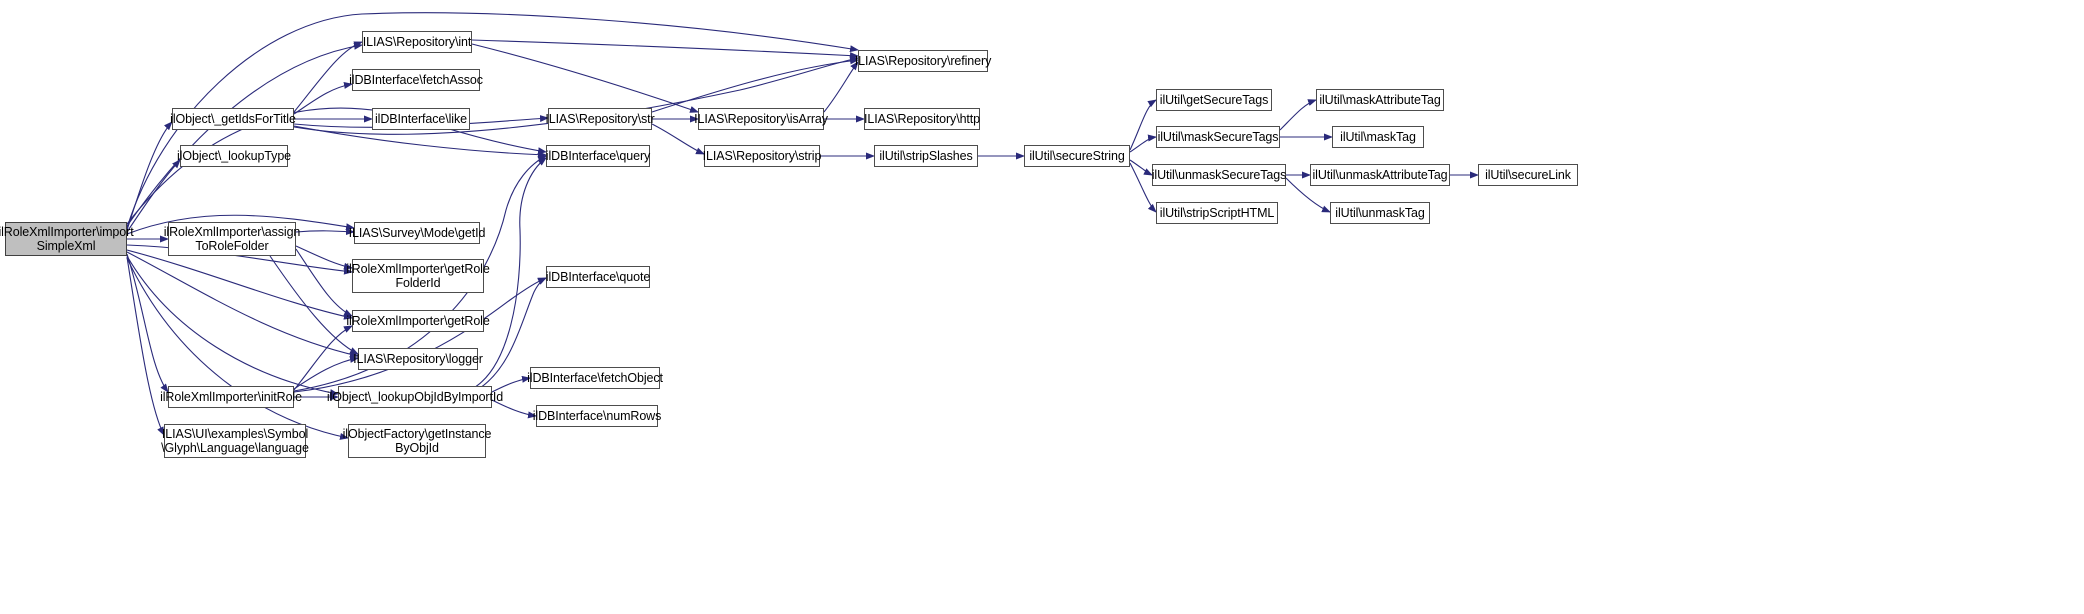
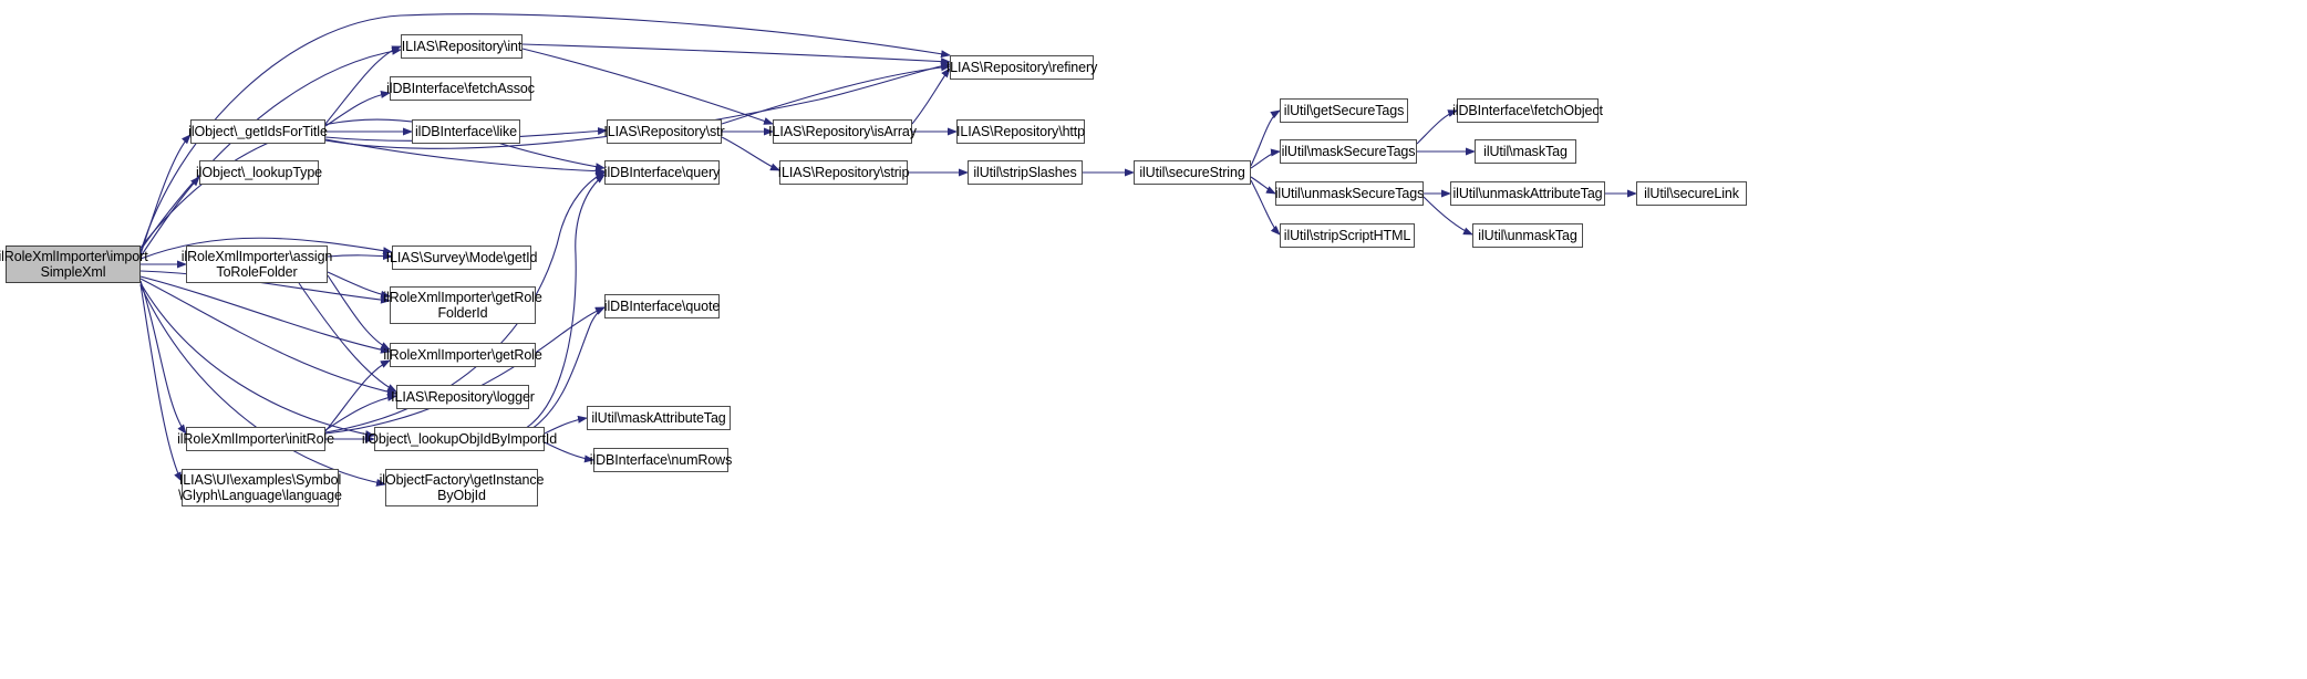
  lRoleXmlImporter\import
  SimpleXml
  ilObject\_getIdsForTitle
  ilObject\_lookupType
  ilRoleXmlImporter\assign
  ToRoleFolder
  ilRoleXmlImporter\initRole
  ILIAS\UI\examples\Symbol
  \Glyph\Language\language
  ILIAS\Repository\int
  ilDBInterface\fetchAssoc
  ilDBInterface\like
  ilDBInterface\query
  ilDBInterface\quote
  ILIAS\Survey\Mode\getId
  ilRoleXmlImporter\getRole
  FolderId
  ilRoleXmlImporter\getRole
  ILIAS\Repository\logger
  ilObject\_lookupObjIdByImportId
  ilObjectFactory\getInstance
  ByObjId
- ilDBInterface\fetchObject
+ ilUtil\maskAttributeTag
  ilDBInterface\numRows
  ILIAS\Repository\str
  ILIAS\Repository\isArray
  ILIAS\Repository\strip
  ILIAS\Repository\refinery
  ILIAS\Repository\http
  ilUtil\stripSlashes
  ilUtil\secureString
  ilUtil\getSecureTags
  ilUtil\maskSecureTags
  ilUtil\unmaskSecureTags
  ilUtil\stripScriptHTML
- ilUtil\maskAttributeTag
+ ilDBInterface\fetchObject
  ilUtil\maskTag
  ilUtil\unmaskAttributeTag
  ilUtil\unmaskTag
  ilUtil\secureLink
